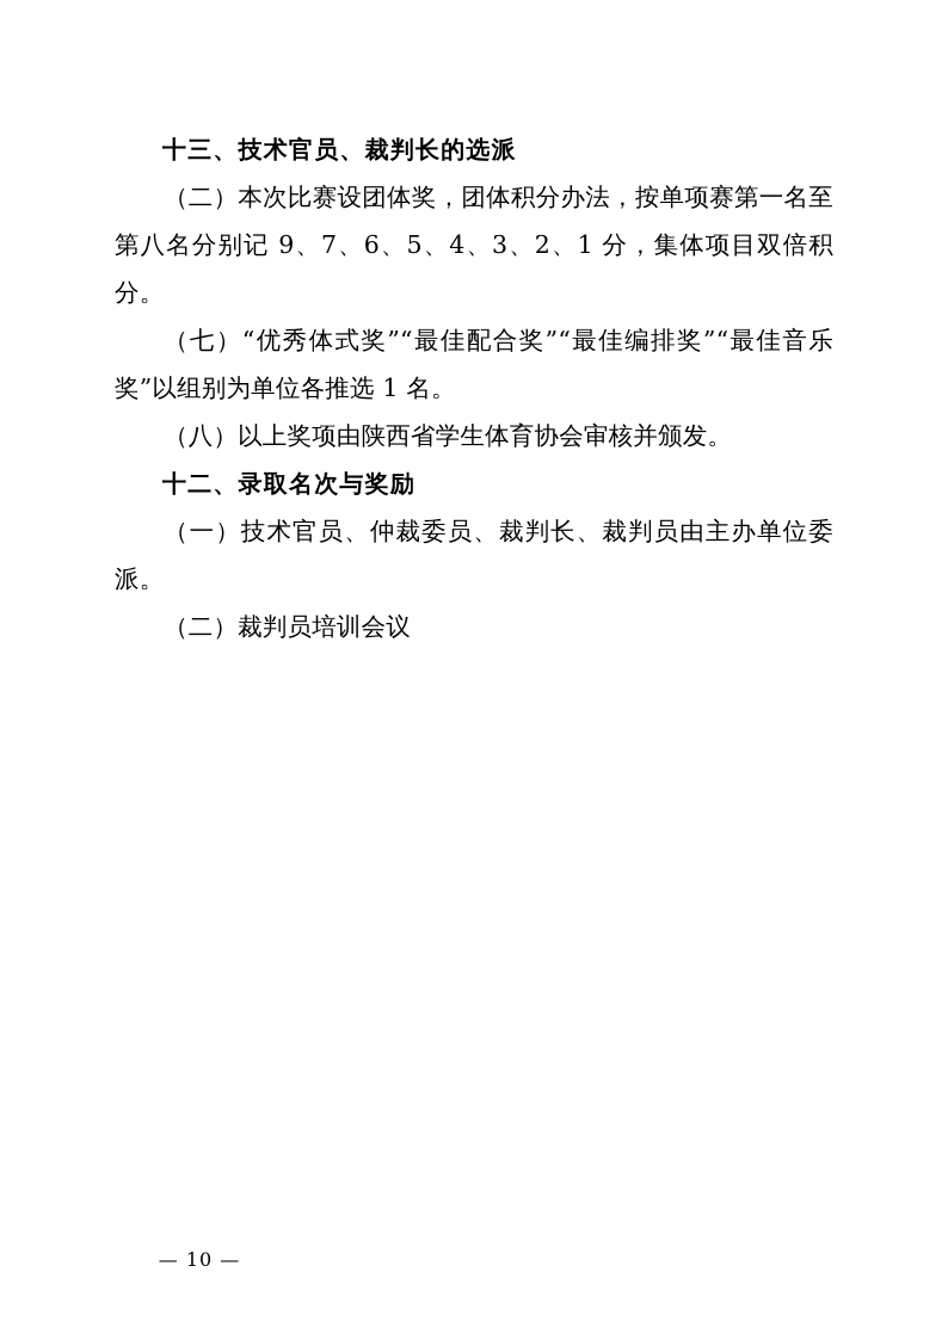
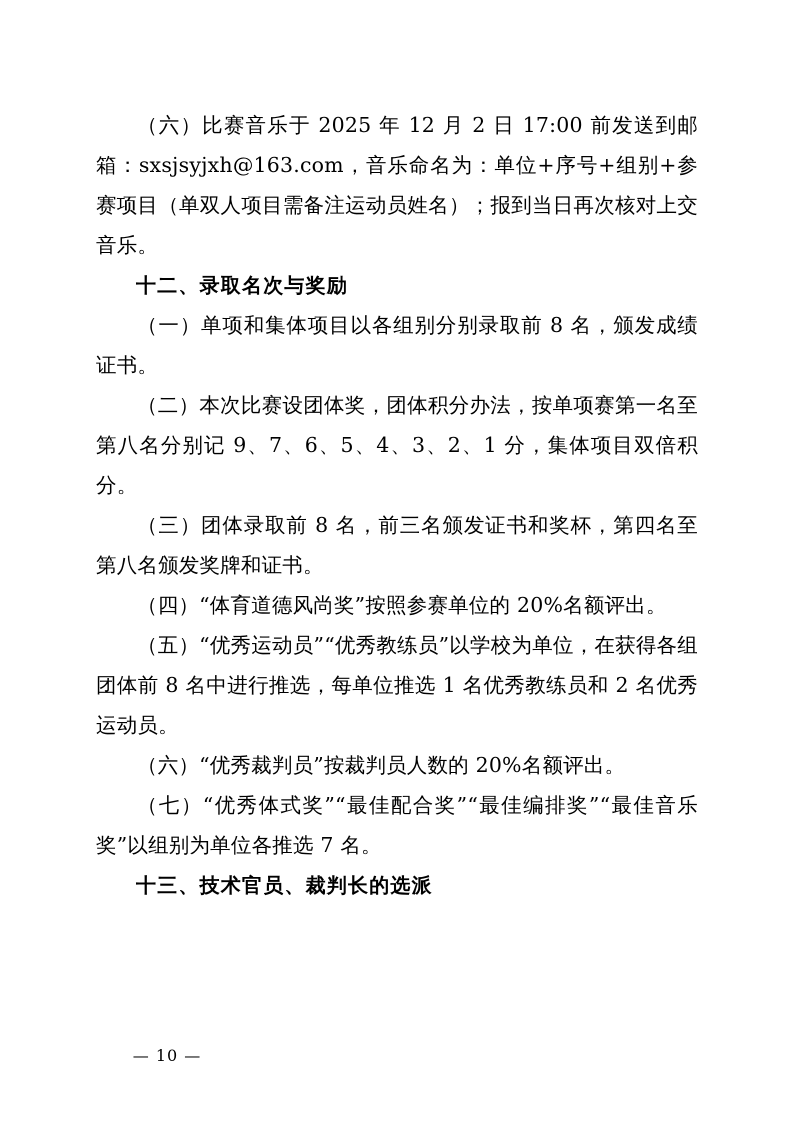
+ （六）比赛音乐于 2025 年 12 月 2 日 17:00 前发送到邮箱：sxsjsyjxh@163.com，音乐命名为：单位+序号+组别+参赛项目（单双人项目需备注运动员姓名）；报到当日再次核对上交音乐。
- 十三、技术官员、裁判长的选派
+ 十二、录取名次与奖励
+ （一）单项和集体项目以各组别分别录取前 8 名，颁发成绩证书。
  （二）本次比赛设团体奖，团体积分办法，按单项赛第一名至第八名分别记 9、7、6、5、4、3、2、1 分，集体项目双倍积分。
+ （三）团体录取前 8 名，前三名颁发证书和奖杯，第四名至第八名颁发奖牌和证书。
+ （四）“体育道德风尚奖”按照参赛单位的 20%名额评出。
+ （五）“优秀运动员”“优秀教练员”以学校为单位，在获得各组团体前 8 名中进行推选，每单位推选 1 名优秀教练员和 2 名优秀运动员。
+ （六）“优秀裁判员”按裁判员人数的 20%名额评出。
- （七）“优秀体式奖”“最佳配合奖”“最佳编排奖”“最佳音乐奖”以组别为单位各推选 1 名。
+ （七）“优秀体式奖”“最佳配合奖”“最佳编排奖”“最佳音乐奖”以组别为单位各推选 7 名。
- （八）以上奖项由陕西省学生体育协会审核并颁发。
- 十二、录取名次与奖励
+ 十三、技术官员、裁判长的选派
- （一）技术官员、仲裁委员、裁判长、裁判员由主办单位委派。
- （二）裁判员培训会议
  — 10 —
